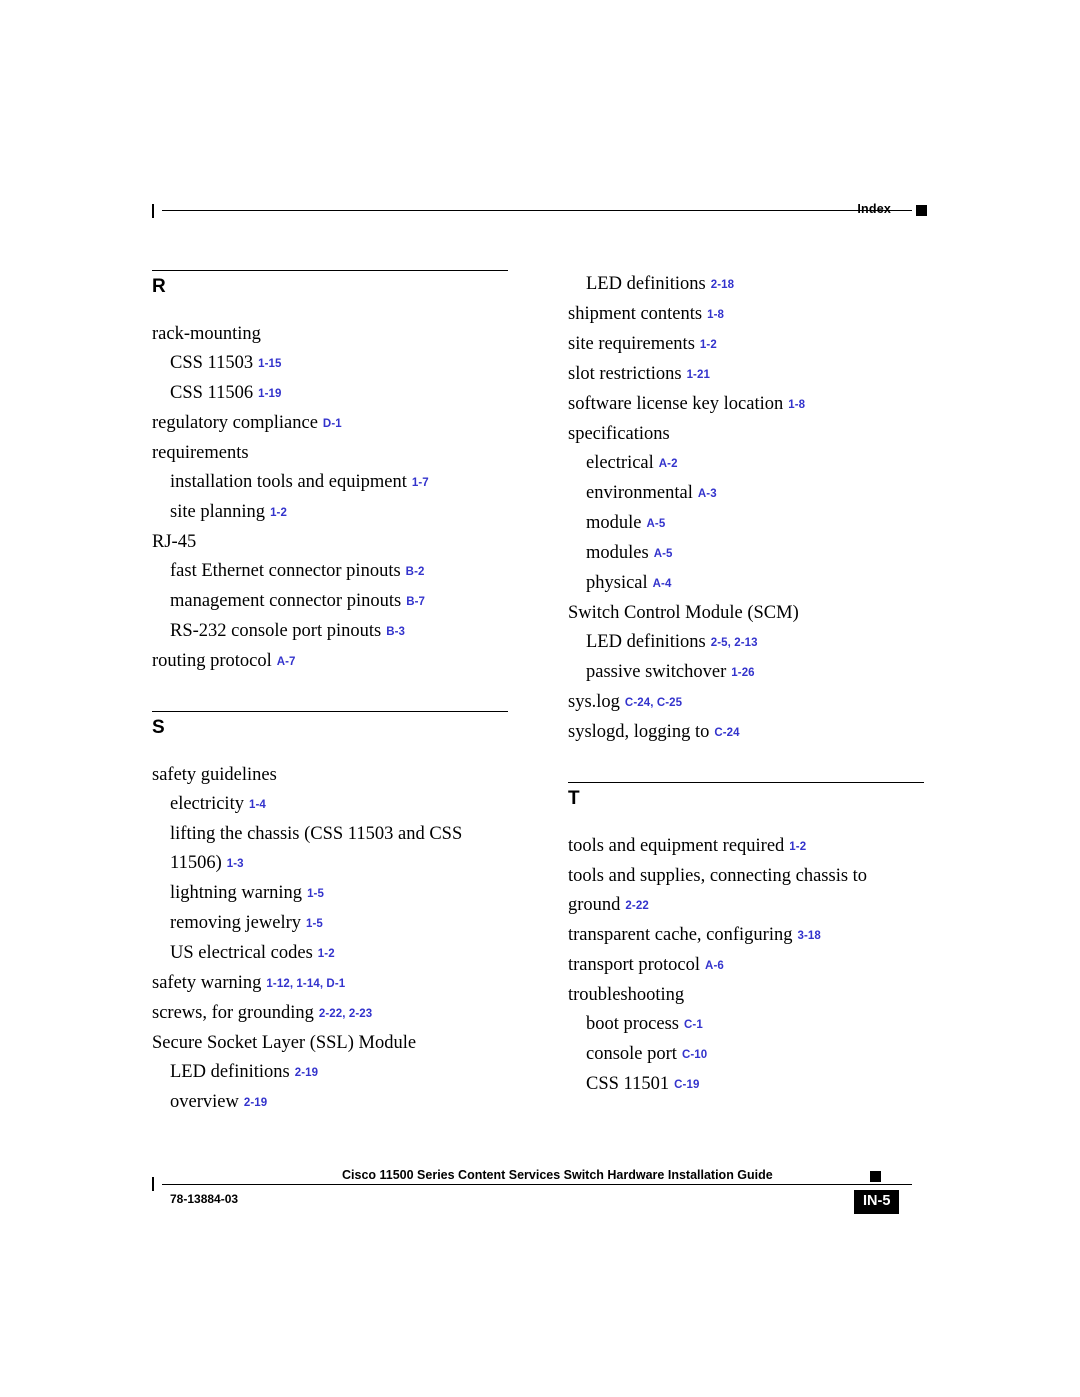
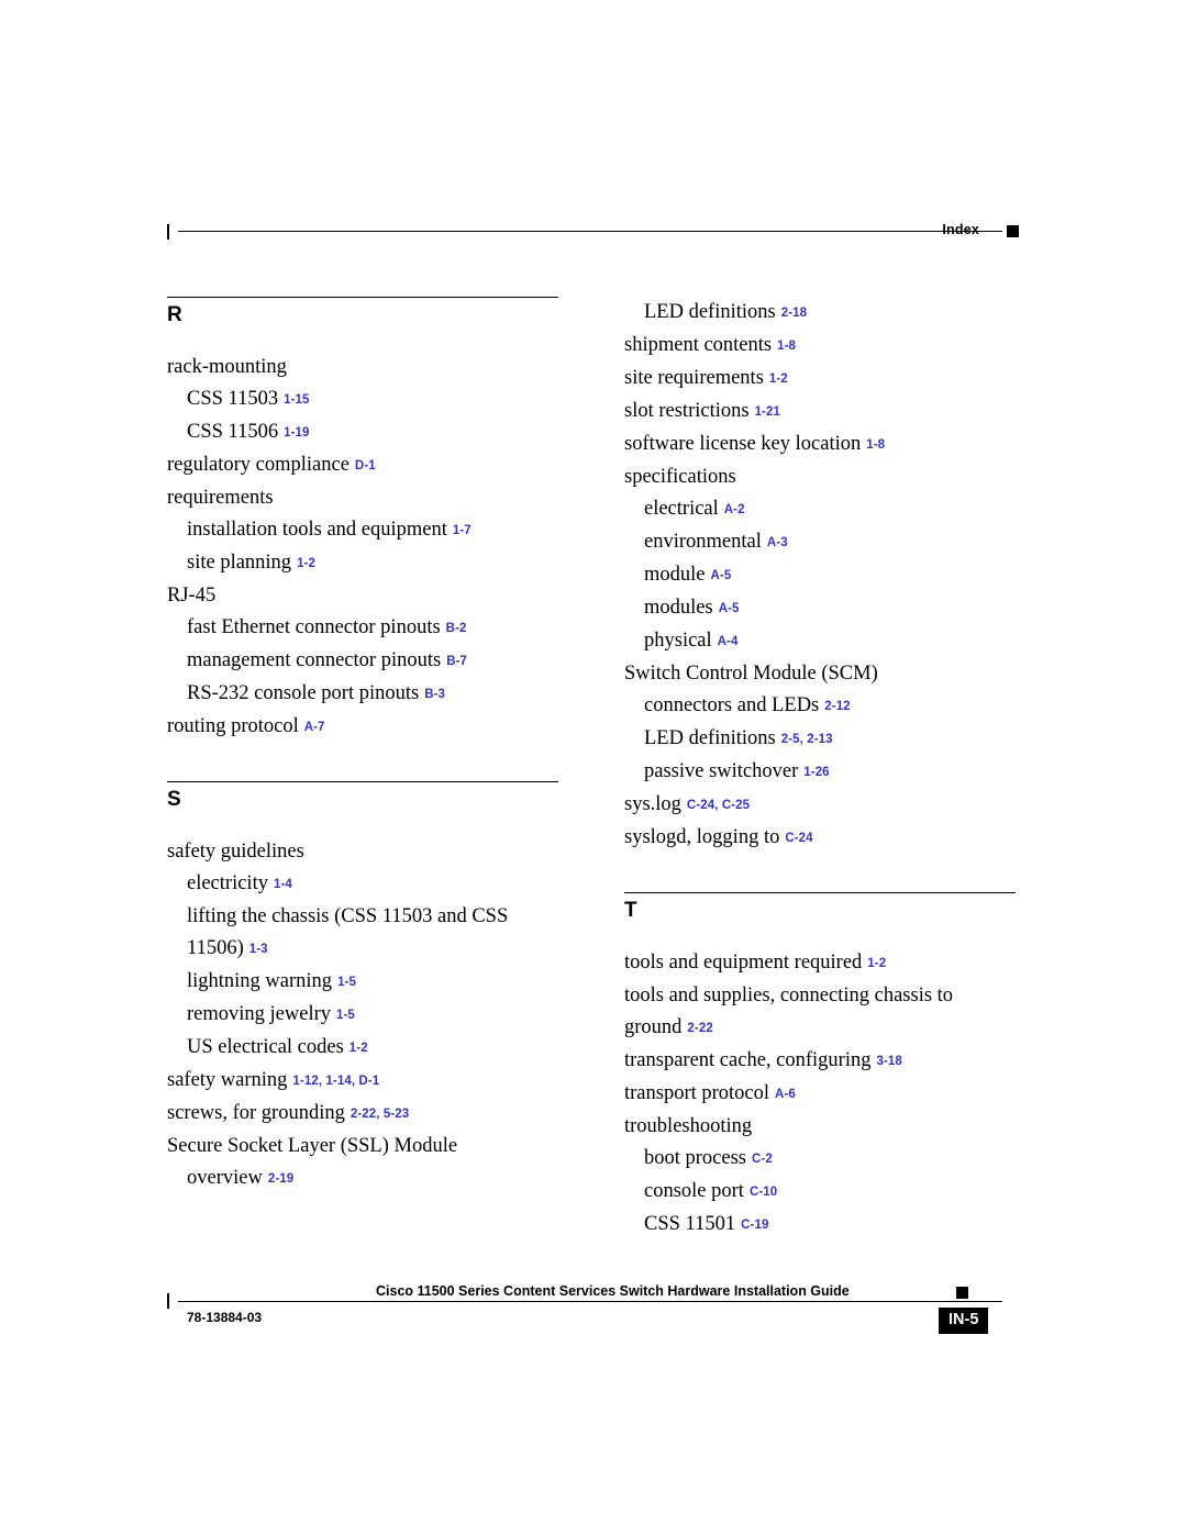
  Index
  R
  rack-mounting
  CSS 11503 1-15
  CSS 11506 1-19
  regulatory compliance D-1
  requirements
  installation tools and equipment 1-7
  site planning 1-2
  RJ-45
  fast Ethernet connector pinouts B-2
  management connector pinouts B-7
  RS-232 console port pinouts B-3
  routing protocol A-7
  S
  safety guidelines
  electricity 1-4
  lifting the chassis (CSS 11503 and CSS 11506) 1-3
  lightning warning 1-5
  removing jewelry 1-5
  US electrical codes 1-2
  safety warning 1-12, 1-14, D-1
- screws, for grounding 2-22, 2-23
+ screws, for grounding 2-22, 5-23
  Secure Socket Layer (SSL) Module
- LED definitions 2-19
  overview 2-19
  LED definitions 2-18
  shipment contents 1-8
  site requirements 1-2
  slot restrictions 1-21
  software license key location 1-8
  specifications
  electrical A-2
  environmental A-3
  module A-5
  modules A-5
  physical A-4
  Switch Control Module (SCM)
+ connectors and LEDs 2-12
  LED definitions 2-5, 2-13
  passive switchover 1-26
  sys.log C-24, C-25
  syslogd, logging to C-24
  T
  tools and equipment required 1-2
  tools and supplies, connecting chassis to ground 2-22
  transparent cache, configuring 3-18
  transport protocol A-6
  troubleshooting
- boot process C-1
+ boot process C-2
  console port C-10
  CSS 11501 C-19
  Cisco 11500 Series Content Services Switch Hardware Installation Guide
  78-13884-03
  IN-5
